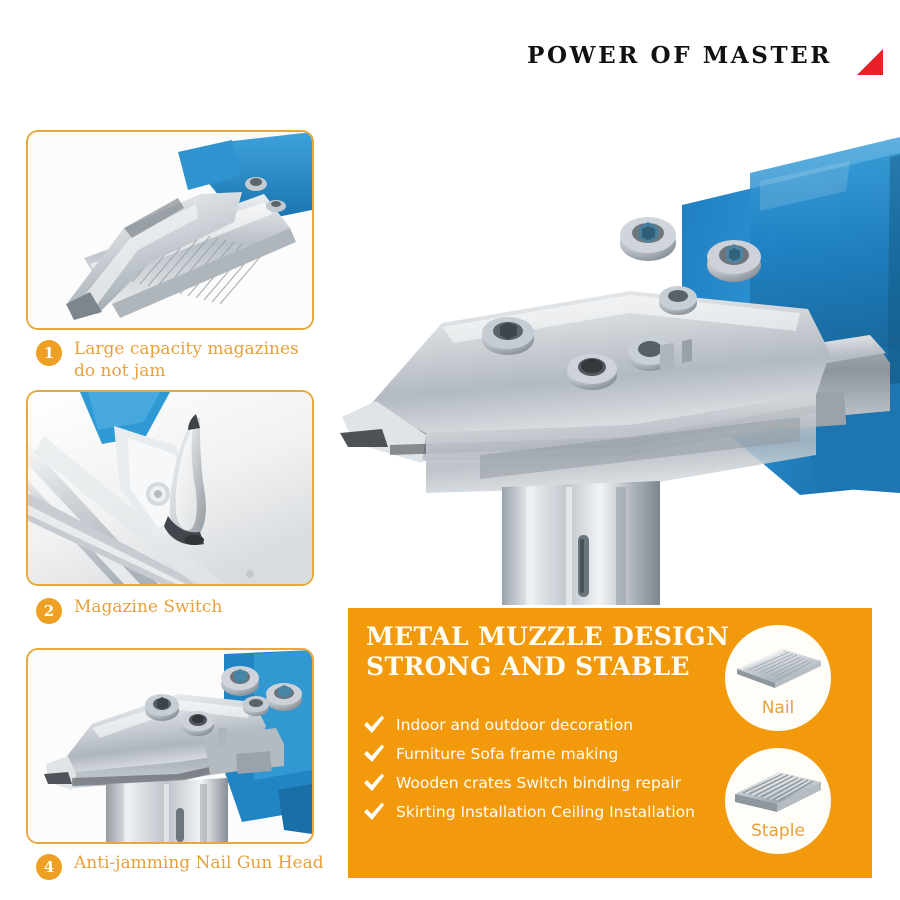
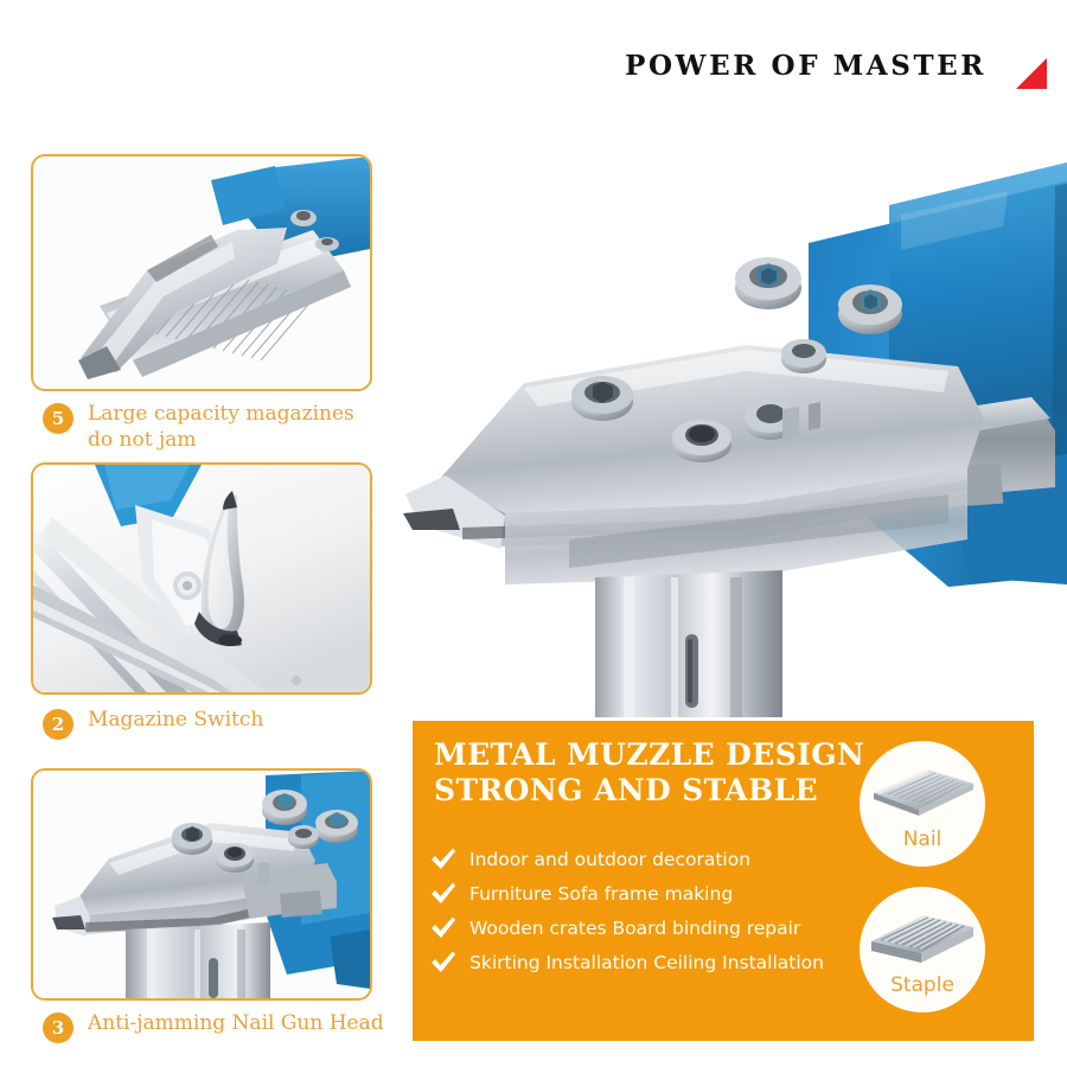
  POWER OF MASTER
- 1
+ 5
  Large capacity magazines
  do not jam
  2
  Magazine Switch
- 4
+ 3
  Anti-jamming Nail Gun Head
  METAL MUZZLE DESIGN
  STRONG AND STABLE
  Indoor and outdoor decoration
  Furniture Sofa frame making
- Wooden crates Switch binding repair
+ Wooden crates Board binding repair
  Skirting Installation Ceiling Installation
  Nail
  Staple
